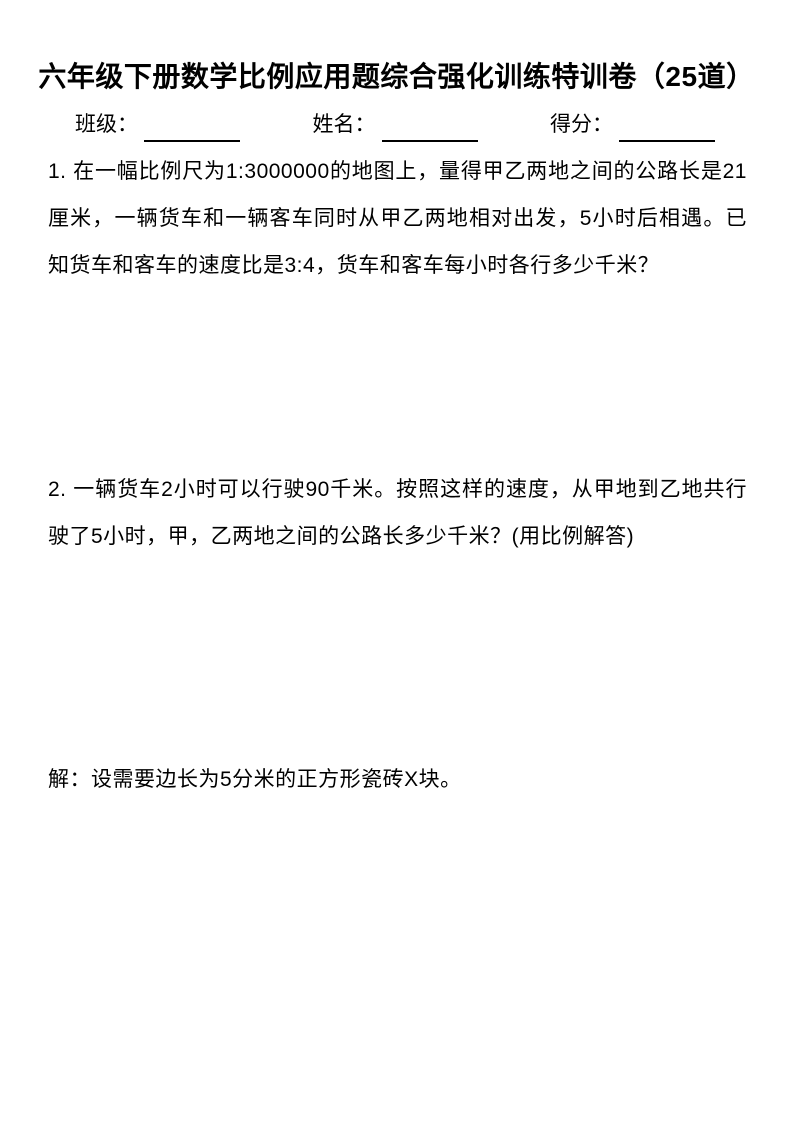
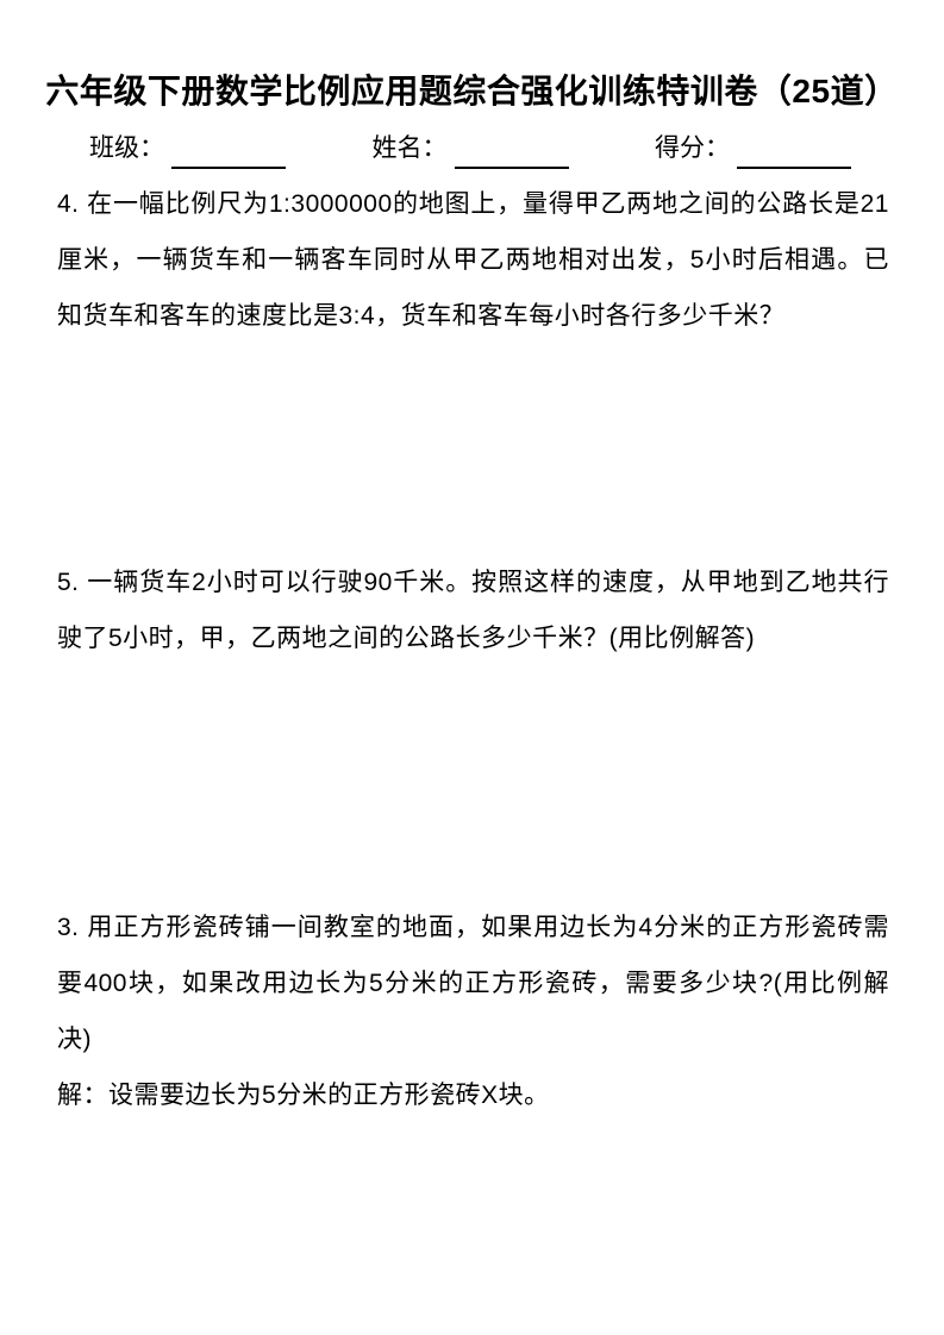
  六年级下册数学比例应用题综合强化训练特训卷（25道）
  班级：
  姓名：
  得分：
- 1. 在一幅比例尺为1:3000000的地图上，量得甲乙两地之间的公路长是21厘米，一辆货车和一辆客车同时从甲乙两地相对出发，5小时后相遇。已知货车和客车的速度比是3:4，货车和客车每小时各行多少千米？
+ 4. 在一幅比例尺为1:3000000的地图上，量得甲乙两地之间的公路长是21厘米，一辆货车和一辆客车同时从甲乙两地相对出发，5小时后相遇。已知货车和客车的速度比是3:4，货车和客车每小时各行多少千米？
- 2. 一辆货车2小时可以行驶90千米。按照这样的速度，从甲地到乙地共行驶了5小时，甲，乙两地之间的公路长多少千米？(用比例解答)
+ 5. 一辆货车2小时可以行驶90千米。按照这样的速度，从甲地到乙地共行驶了5小时，甲，乙两地之间的公路长多少千米？(用比例解答)
+ 3. 用正方形瓷砖铺一间教室的地面，如果用边长为4分米的正方形瓷砖需要400块，如果改用边长为5分米的正方形瓷砖，需要多少块?(用比例解决)
  解：设需要边长为5分米的正方形瓷砖X块。
